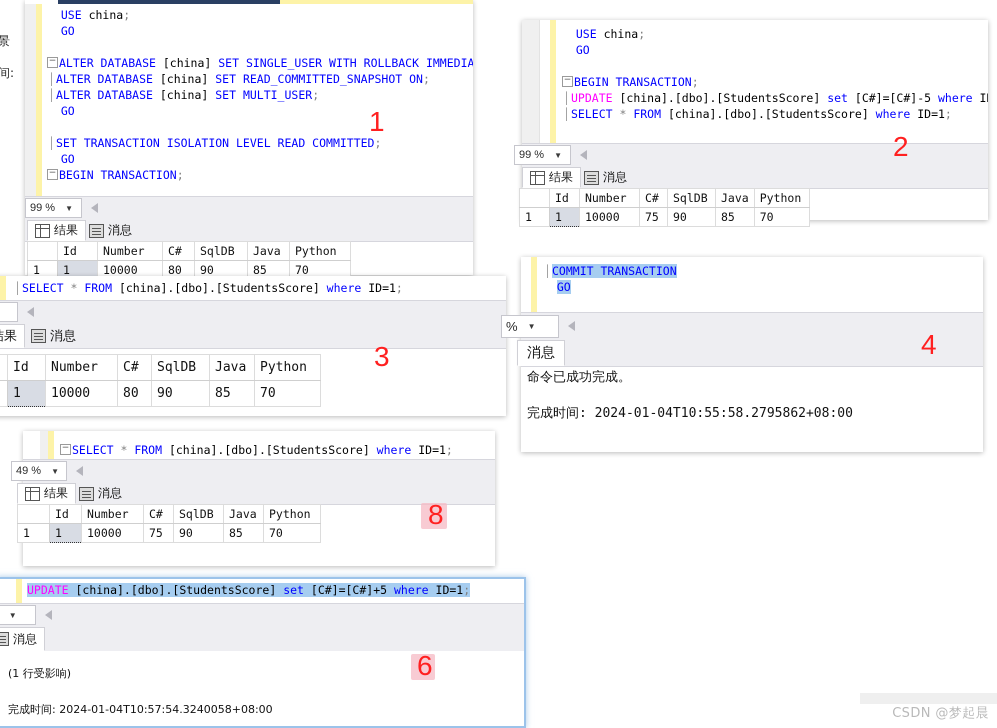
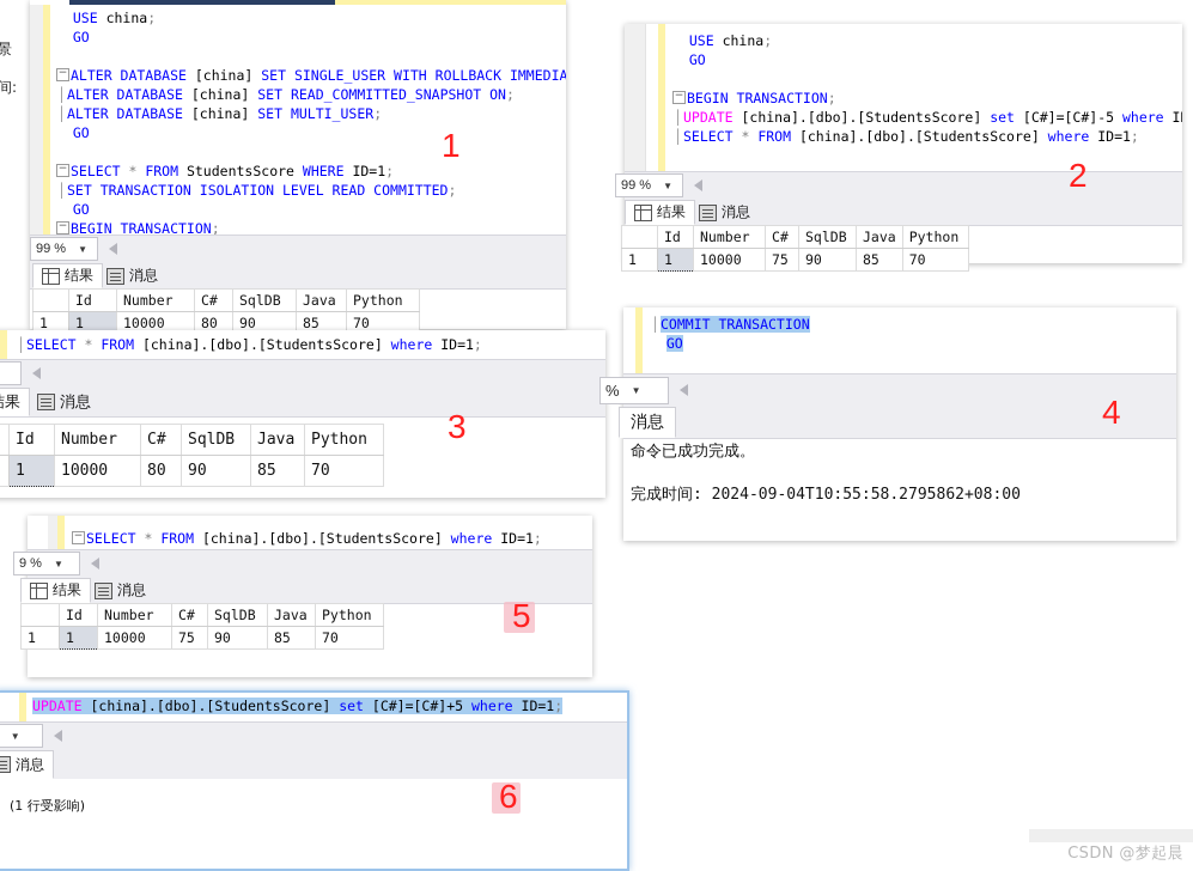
  USE china;
  GO
  − ALTER DATABASE [china] SET SINGLE_USER WITH ROLLBACK IMMEDIA
  │ALTER DATABASE [china] SET READ_COMMITTED_SNAPSHOT ON;
  │ALTER DATABASE [china] SET MULTI_USER;
  GO
+ − SELECT * FROM StudentsScore WHERE ID=1;
  │SET TRANSACTION ISOLATION LEVEL READ COMMITTED;
  GO
  − BEGIN TRANSACTION;
  99 %
  ▼
  结果
  消息
  	Id	Number	C#	SqlDB	Java	Python
  1	1	10000	80	90	85	70
  1
  USE china;
  GO
  − BEGIN TRANSACTION;
  │UPDATE [china].[dbo].[StudentsScore] set [C#]=[C#]-5 where I
  │SELECT * FROM [china].[dbo].[StudentsScore] where ID=1;
  99 %
  ▼
  结果
  消息
  	Id	Number	C#	SqlDB	Java	Python
  1	1	10000	75	90	85	70
  2
  │SELECT * FROM [china].[dbo].[StudentsScore] where ID=1;
  消息
  	Id	Number	C#	SqlDB	Java	Python
  	1	10000	80	90	85	70
  3
  │COMMIT TRANSACTION
  GO
  %
  ▼
  消息
  命令已成功完成。
- 完成时间: 2024-01-04T10:55:58.2795862+08:00
+ 完成时间: 2024-09-04T10:55:58.2795862+08:00
  4
  − SELECT * FROM [china].[dbo].[StudentsScore] where ID=1;
- 49 %
+ 9 %
  ▼
  结果
  消息
  	Id	Number	C#	SqlDB	Java	Python
  1	1	10000	75	90	85	70
- 8
+ 5
  UPDATE [china].[dbo].[StudentsScore] set [C#]=[C#]+5 where ID=1;
  ▼
  消息
  (1 行受影响)
- 完成时间: 2024-01-04T10:57:54.3240058+08:00
  6
  景
  间:
  CSDN @梦起晨
